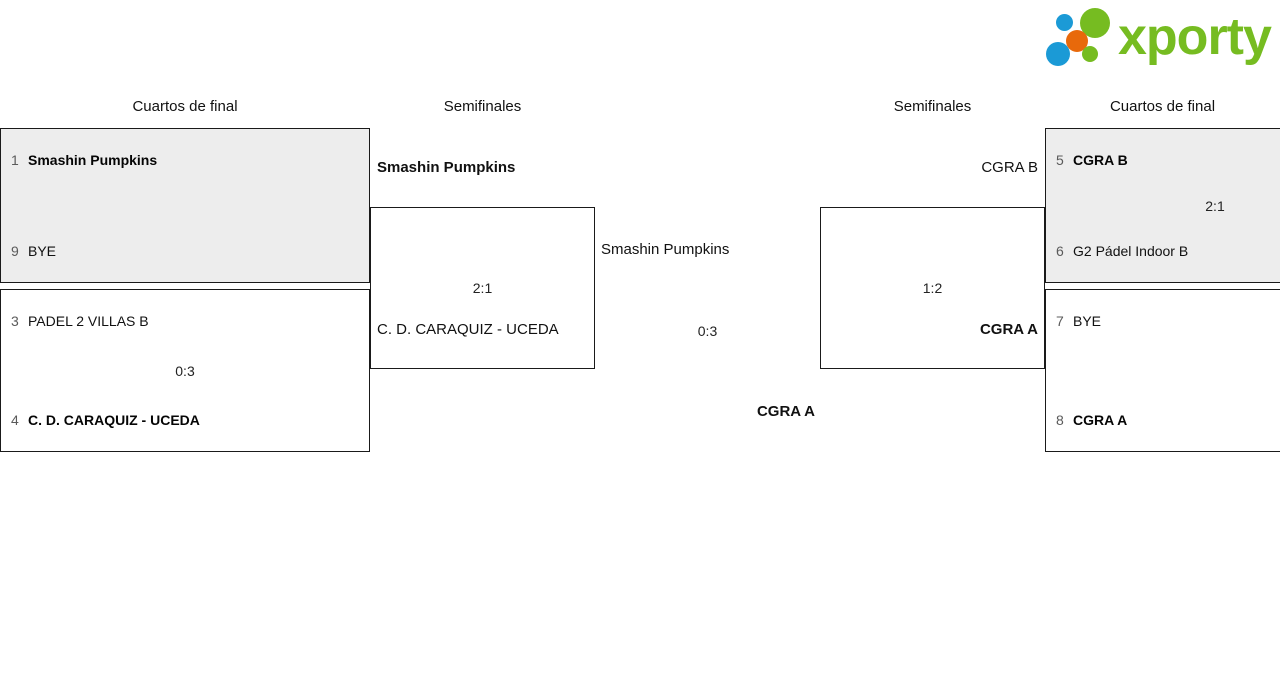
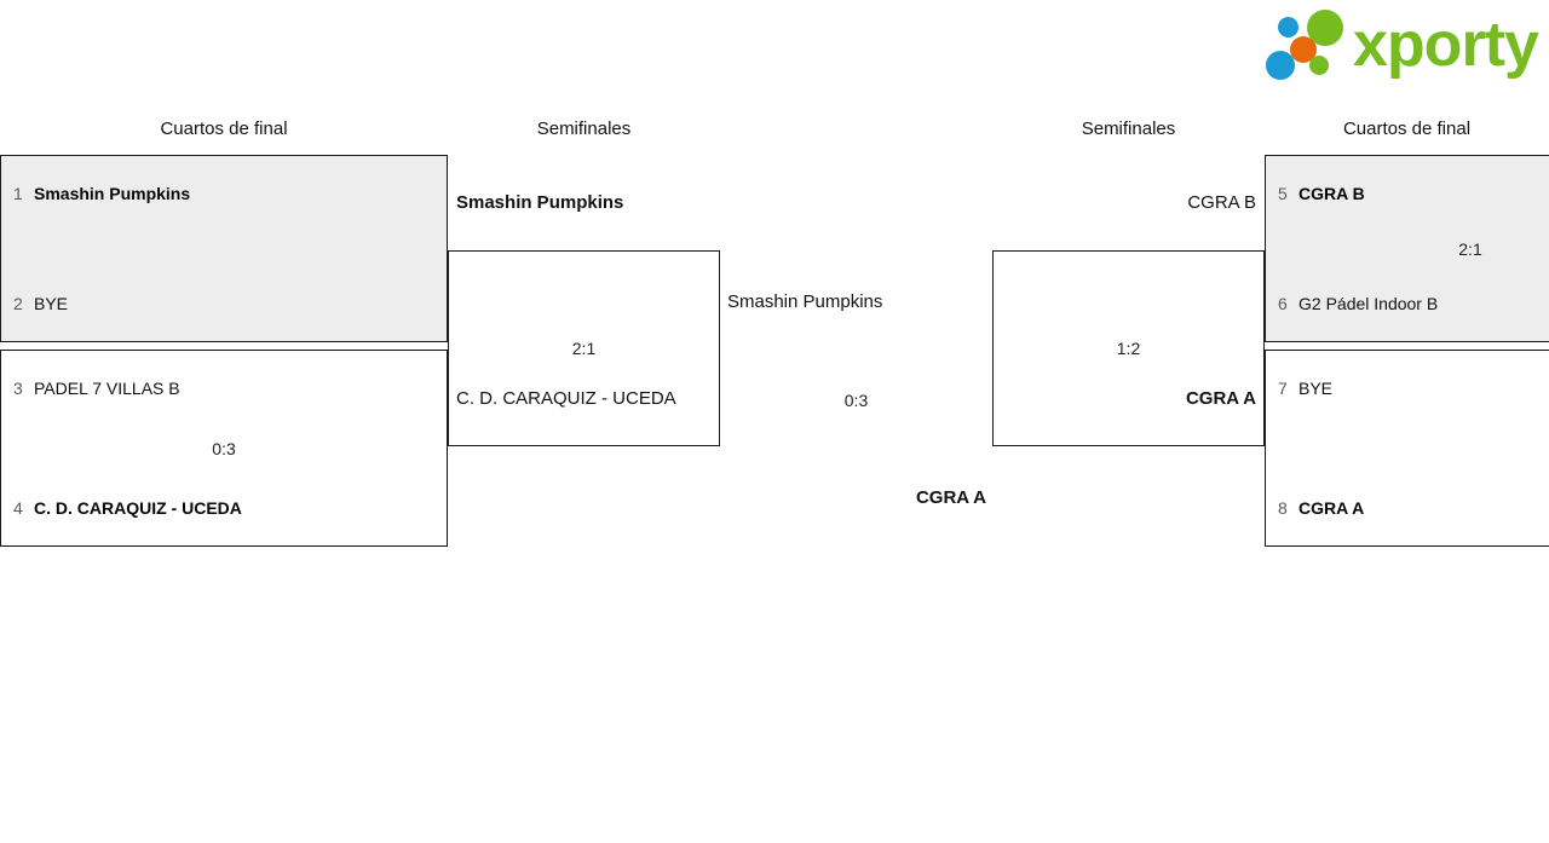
  xporty
  Cuartos de final
  Semifinales
  Semifinales
  Cuartos de final
  1
  Smashin Pumpkins
- 9
+ 2
  BYE
  3
- PADEL 2 VILLAS B
+ PADEL 7 VILLAS B
  0:3
  4
  C. D. CARAQUIZ - UCEDA
  Smashin Pumpkins
  2:1
  C. D. CARAQUIZ - UCEDA
  Smashin Pumpkins
  0:3
  CGRA A
  CGRA B
  1:2
  CGRA A
  5
  CGRA B
  2:1
  6
  G2 Pádel Indoor B
  7
  BYE
  8
  CGRA A
